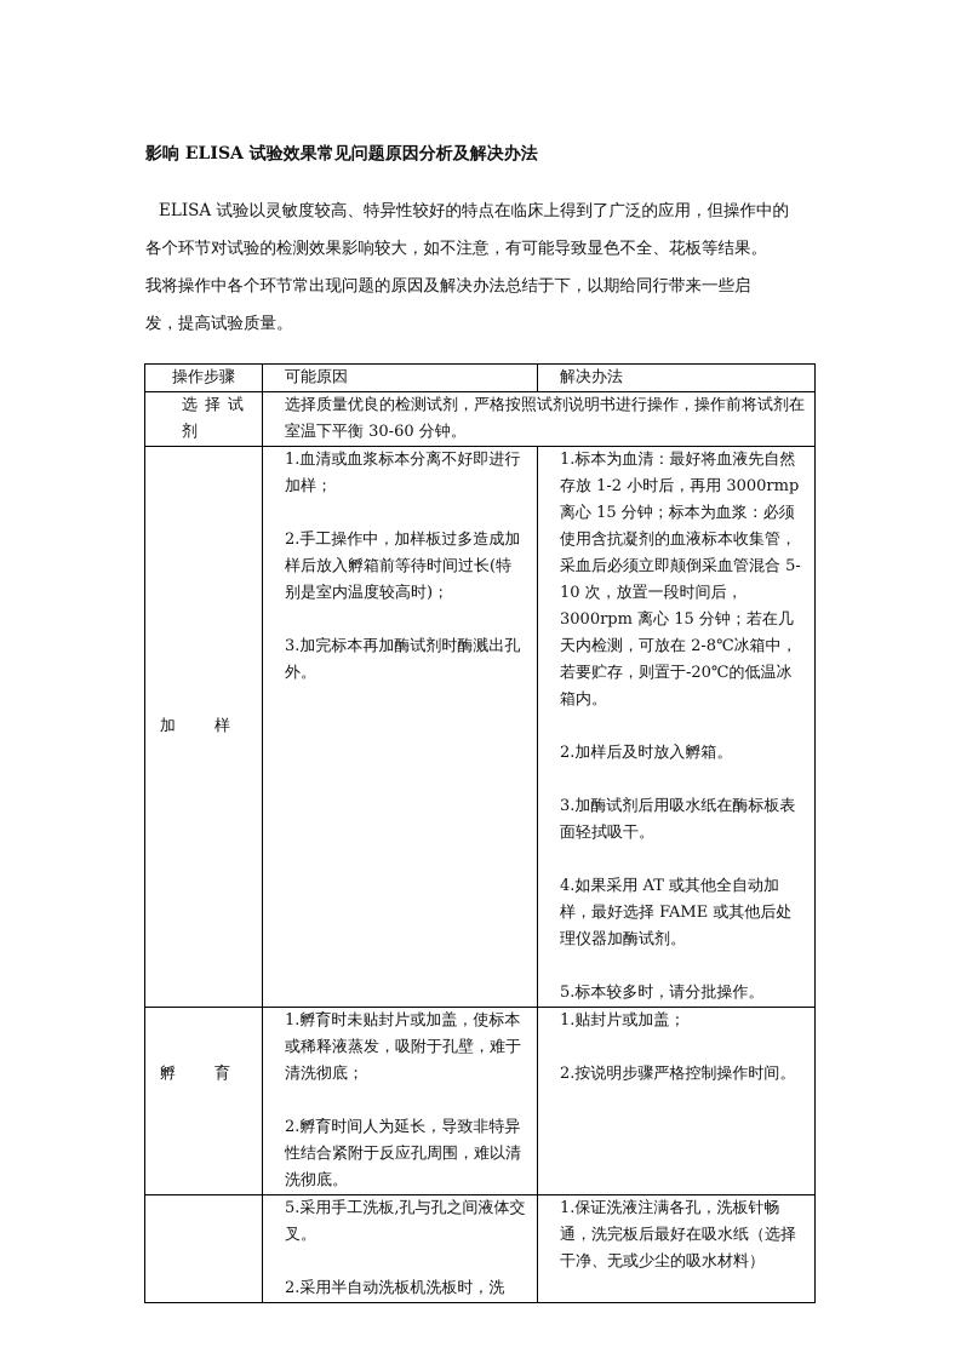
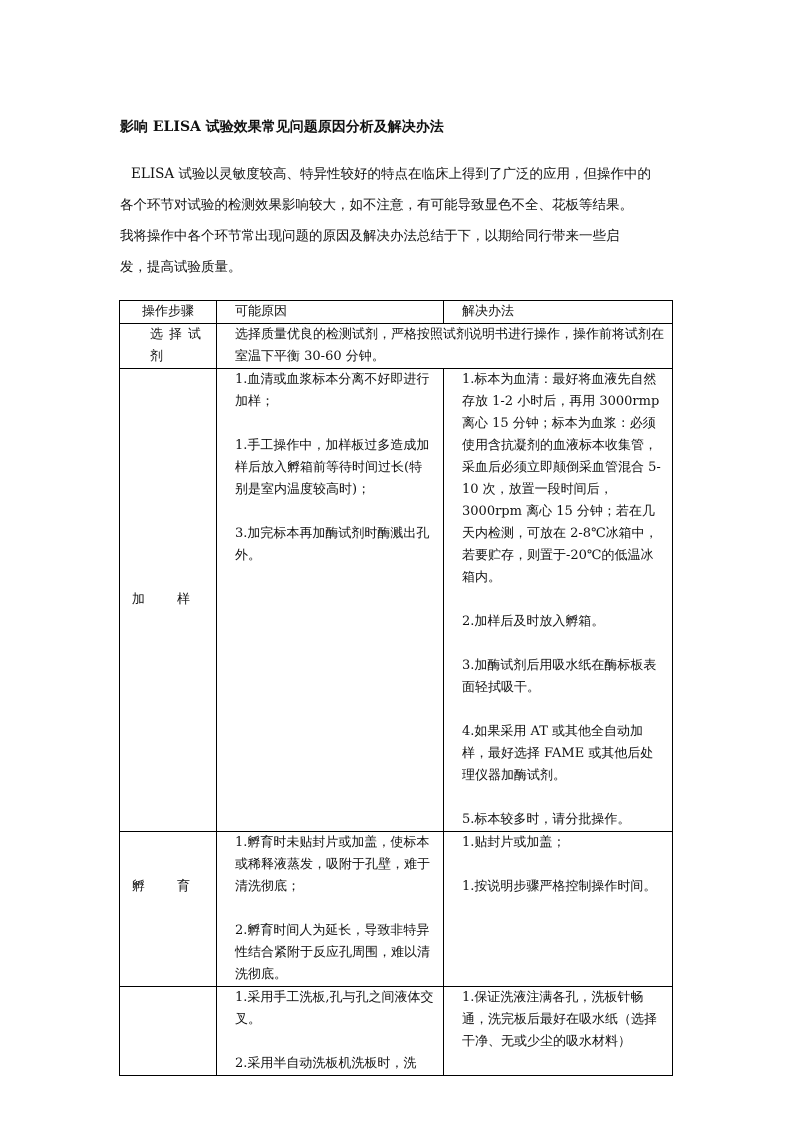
  影响 ELISA 试验效果常见问题原因分析及解决办法
  ELISA 试验以灵敏度较高、特异性较好的特点在临床上得到了广泛的应用，但操作中的
  各个环节对试验的检测效果影响较大，如不注意，有可能导致显色不全、花板等结果。
  我将操作中各个环节常出现问题的原因及解决办法总结于下，以期给同行带来一些启
  发，提高试验质量。
  操作步骤	可能原因	解决办法
  选择试剂	选择质量优良的检测试剂，严格按照试剂说明书进行操作，操作前将试剂在室温下平衡 30-60 分钟。
- 加 样	1.血清或血浆标本分离不好即进行加样； 2.手工操作中，加样板过多造成加样后放入孵箱前等待时间过长(特别是室内温度较高时)； 3.加完标本再加酶试剂时酶溅出孔外。	1.标本为血清：最好将血液先自然存放 1-2 小时后，再用 3000rmp 离心 15 分钟；标本为血浆：必须使用含抗凝剂的血液标本收集管，采血后必须立即颠倒采血管混合 5-10 次，放置一段时间后，3000rpm 离心 15 分钟；若在几天内检测，可放在 2-8℃冰箱中，若要贮存，则置于-20℃的低温冰箱内。 2.加样后及时放入孵箱。 3.加酶试剂后用吸水纸在酶标板表面轻拭吸干。 4.如果采用 AT 或其他全自动加样，最好选择 FAME 或其他后处理仪器加酶试剂。 5.标本较多时，请分批操作。
+ 加 样	1.血清或血浆标本分离不好即进行加样； 1.手工操作中，加样板过多造成加样后放入孵箱前等待时间过长(特别是室内温度较高时)； 3.加完标本再加酶试剂时酶溅出孔外。	1.标本为血清：最好将血液先自然存放 1-2 小时后，再用 3000rmp 离心 15 分钟；标本为血浆：必须使用含抗凝剂的血液标本收集管，采血后必须立即颠倒采血管混合 5-10 次，放置一段时间后，3000rpm 离心 15 分钟；若在几天内检测，可放在 2-8℃冰箱中，若要贮存，则置于-20℃的低温冰箱内。 2.加样后及时放入孵箱。 3.加酶试剂后用吸水纸在酶标板表面轻拭吸干。 4.如果采用 AT 或其他全自动加样，最好选择 FAME 或其他后处理仪器加酶试剂。 5.标本较多时，请分批操作。
- 孵 育	1.孵育时未贴封片或加盖，使标本或稀释液蒸发，吸附于孔壁，难于清洗彻底； 2.孵育时间人为延长，导致非特异性结合紧附于反应孔周围，难以清洗彻底。	1.贴封片或加盖； 2.按说明步骤严格控制操作时间。
+ 孵 育	1.孵育时未贴封片或加盖，使标本或稀释液蒸发，吸附于孔壁，难于清洗彻底； 2.孵育时间人为延长，导致非特异性结合紧附于反应孔周围，难以清洗彻底。	1.贴封片或加盖； 1.按说明步骤严格控制操作时间。
- 	5.采用手工洗板,孔与孔之间液体交叉。 2.采用半自动洗板机洗板时，洗	1.保证洗液注满各孔，洗板针畅通，洗完板后最好在吸水纸（选择干净、无或少尘的吸水材料）
+ 	1.采用手工洗板,孔与孔之间液体交叉。 2.采用半自动洗板机洗板时，洗	1.保证洗液注满各孔，洗板针畅通，洗完板后最好在吸水纸（选择干净、无或少尘的吸水材料）
